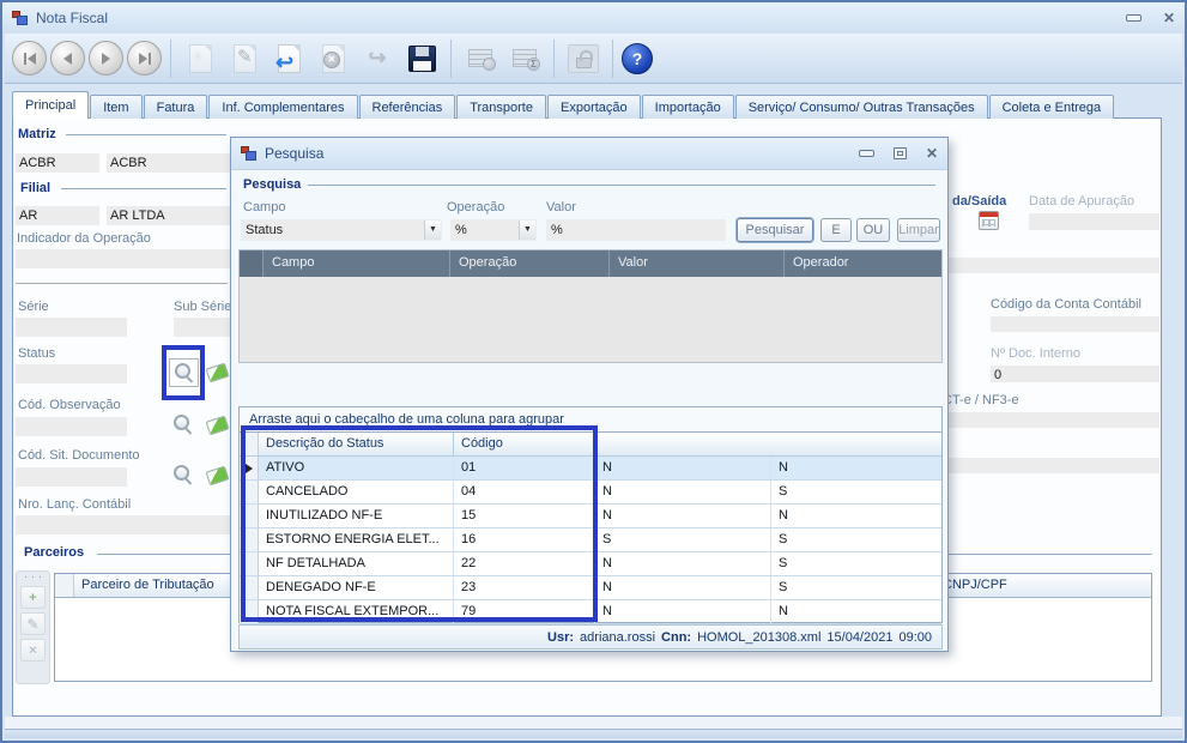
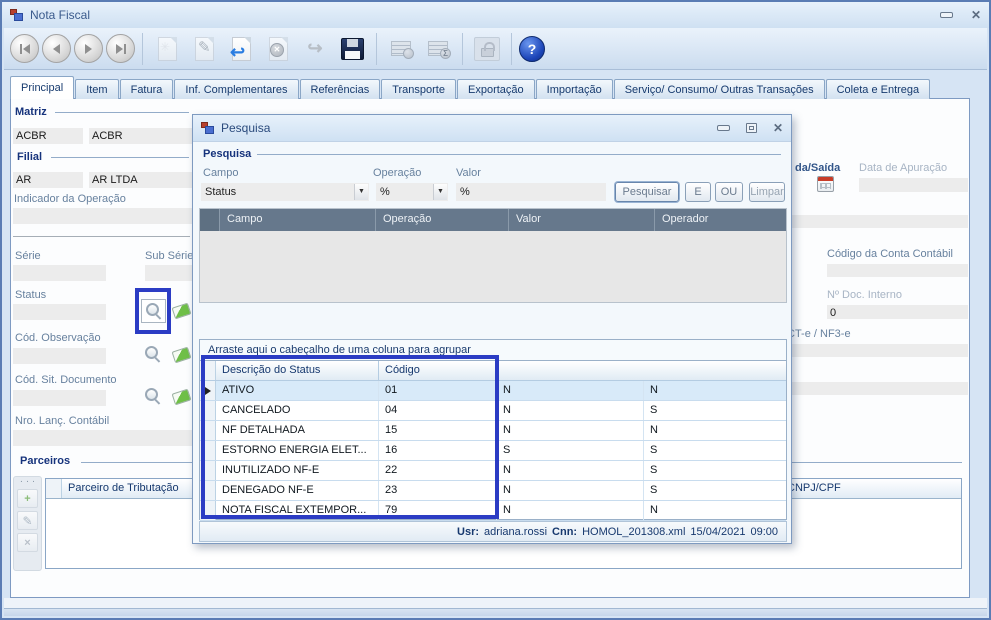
  Nota Fiscal
  ✕
  ✎
  ↩
  ✕
  ↪
  Σ
  ?
  Principal
  Item
  Fatura
  Inf. Complementares
  Referências
  Transporte
  Exportação
  Importação
  Serviço/ Consumo/ Outras Transações
  Coleta e Entrega
  Matriz
  ACBR
  ACBR
  Filial
  AR
  AR LTDA
  Indicador da Operação
  Série
  Sub Série
  Status
  Cód. Observação
  Cód. Sit. Documento
  Nro. Lanç. Contábil
  da/Saída
  Data de Apuração
  Código da Conta Contábil
  Nº Doc. Interno
  0
  T-e / NF3-e
  Parceiros
  · · ·
  +
  ✎
  ×
  Parceiro de Tributação
  NPJ/CPF
  Pesquisa
  ✕
  Pesquisa
  Campo
  Operação
  Valor
  Status
  %
  %
  Pesquisar
  E
  OU
  Limpar
  Campo
  Operação
  Valor
  Operador
  Arraste aqui o cabeçalho de uma coluna para agrupar
  Descrição do Status
  Código
  ATIVO
  01
  N
  N
  CANCELADO
  04
  N
  S
- INUTILIZADO NF-E
+ NF DETALHADA
  15
  N
  N
  ESTORNO ENERGIA ELET...
  16
  S
  S
- NF DETALHADA
+ INUTILIZADO NF-E
  22
  N
  S
  DENEGADO NF-E
  23
  N
  S
  NOTA FISCAL EXTEMPOR...
  79
  N
  N
  Usr:
  adriana.rossi
  Cnn:
  HOMOL_201308.xml
  15/04/2021
  09:00
